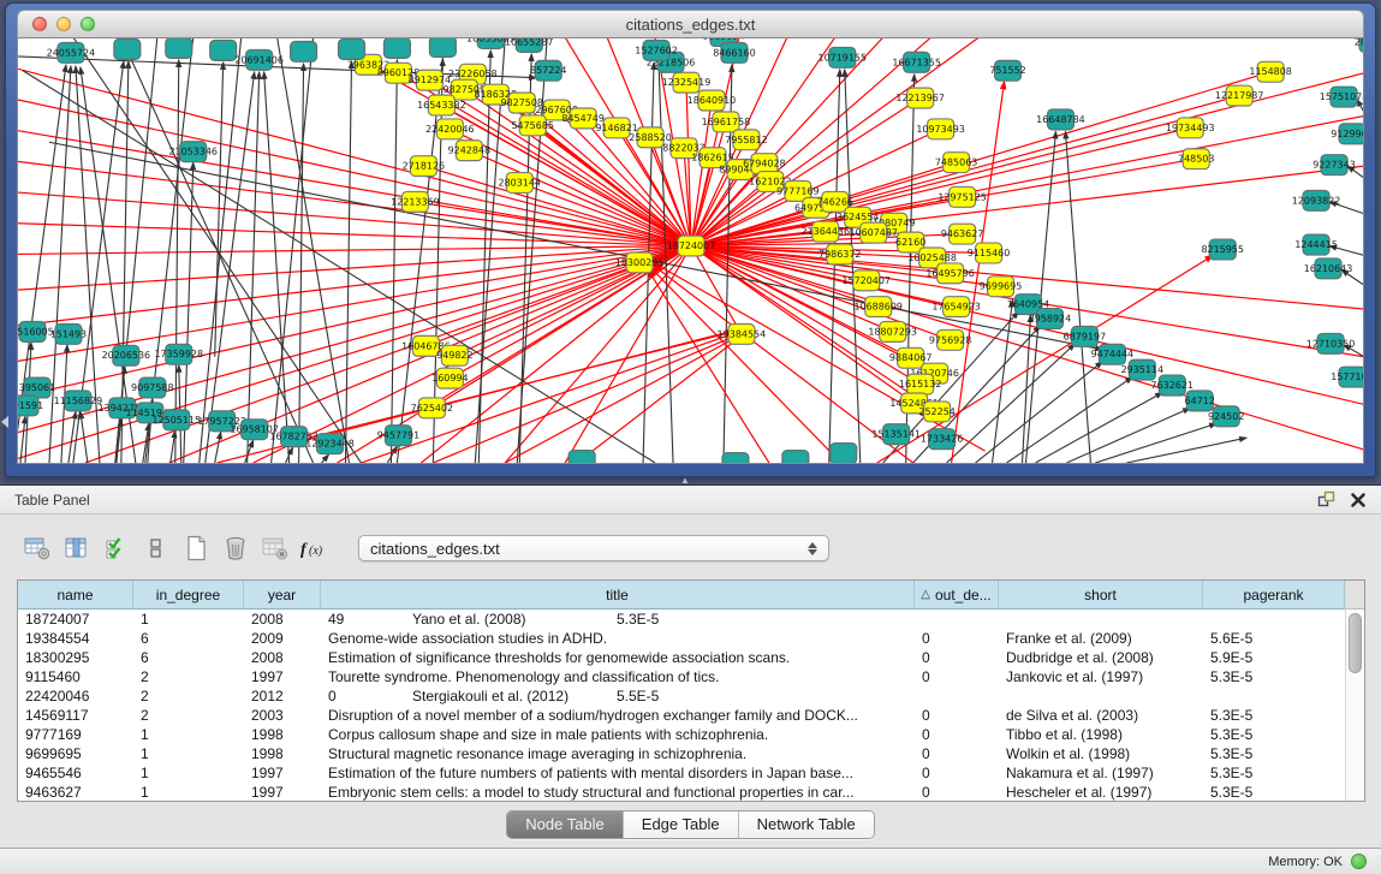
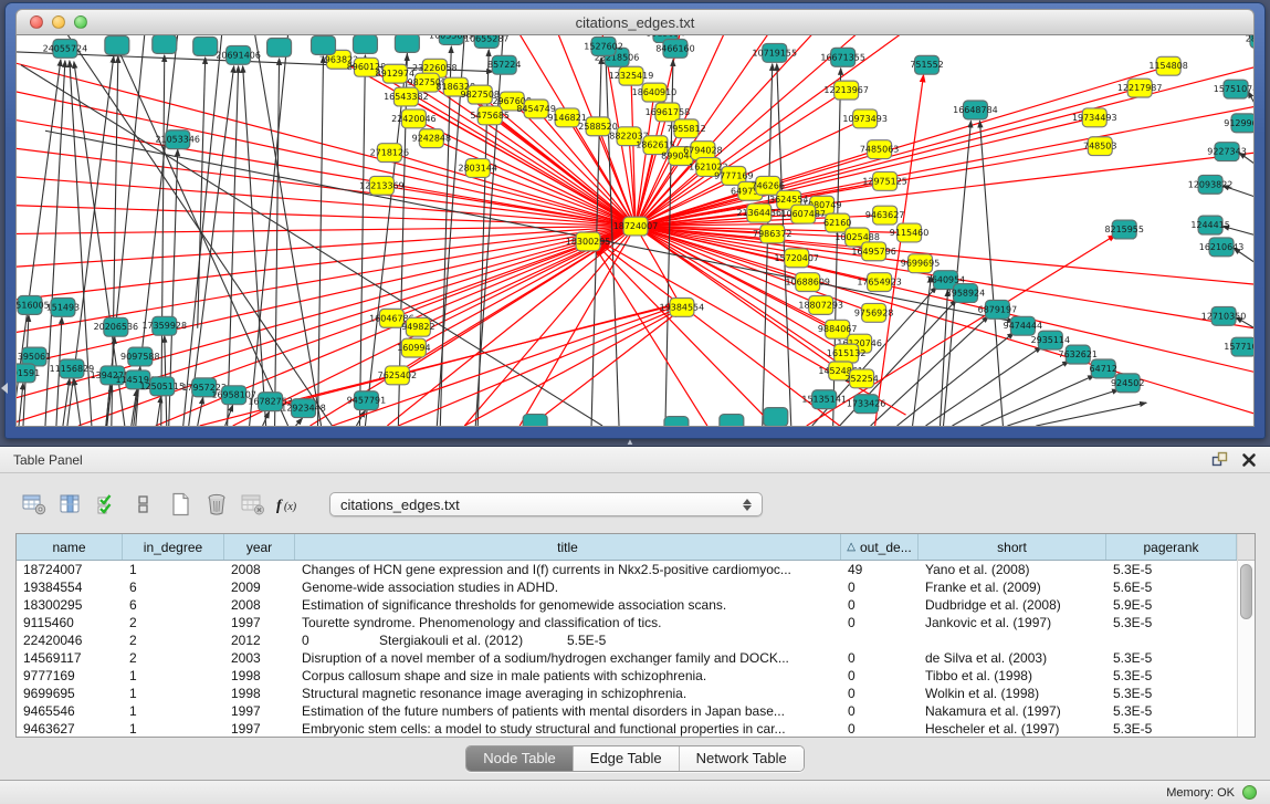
  citations_edges.txt
  18724007
  18300295
  22420046
  2718126
  9242848
  2803144
  12213369
  796382
  896012
  8912974
  23226058
  982750
  16543382
  818632
  9827508
  296760
  5475685
  8454749
  9146821
  2588520
  882203
  12325419
  18640910
  16961758
  1862615
  7955812
  89904
  6794028
  162102
  9777169
  746266
  3624554
  21364436
  80749
  10607487
  7986372
  15720407
  10688609
  18807293
  9756928
  17654923
  9699695
  9884067
  1615132
  145248
  252254
  19384554
  12213967
  10973493
  7485063
  12975125
  9463627
  62160
  10025488
  9115460
  16495796
  1604678
  949822
  160994
  7625402
  1154808
  12217987
  19734493
  748503
  24055724
  20691406
  16033809
  10655287
  857224
  22218506
  1527602
  8466160
  10719155
  16671355
  751552
  16648784
  1575107
  91299
  9227343
  12093822
  1244415
  8215955
  16210643
  12710350
  15771
  1640954
  8958924
  6879197
  9474444
  2935114
  7632621
  64712
  924502
  21053346
  516005
  151493
  20206536
  17359928
  9097588
  395061
  11156829
  139427
  114519
  12505115
  1795722
  16958107
  16782753
  12923448
  9457791
  15135141
  1733426
  ▲
  Table Panel
  f
  (x)
  citations_edges.txt
  name
  in_degree
  year
  title
  △
  out_de...
  short
  pagerank
  18724007
  1
  2008
+ Changes of HCN gene expression and I(f) currents in Nkx2.5-positive cardiomyoc...
  49
  Yano et al. (2008)
  5.3E-5
  19384554
  6
  2009
  Genome-wide association studies in ADHD.
  0
  Franke et al. (2009)
  5.6E-5
  18300295
  6
  2008
  Estimation of significance thresholds for genomewide association scans.
  0
  Dudbridge et al. (2008)
  5.9E-5
  9115460
  2
  1997
  Tourette syndrome. Phenomenology and classification of tics.
  0
  Jankovic et al. (1997)
  5.3E-5
  22420046
  2
  2012
  0
  Stergiakouli et al. (2012)
  5.5E-5
  14569117
  2
  2003
  Disruption of a novel member of a sodium/hydrogen exchanger family and DOCK...
  0
  de Silva et al. (2003)
  5.3E-5
  9777169
  1
  1998
  Corpus callosum shape and size in male patients with schizophrenia.
  0
  Tibbo et al. (1998)
  5.3E-5
  9699695
  1
  1998
  Structural magnetic resonance image averaging in schizophrenia.
  0
  Wolkin et al. (1998)
  5.3E-5
  9465546
  1
  1997
  Estimation of the future numbers of patients with mental disorders in Japan base...
  0
  Nakamura et al. (1997)
  5.3E-5
  9463627
  1
  1997
  Embryonic stem cells: a model to study structural and functional properties in car...
  0
  Hescheler et al. (1997)
  5.3E-5
  Node Table
  Edge Table
  Network Table
  Memory: OK
